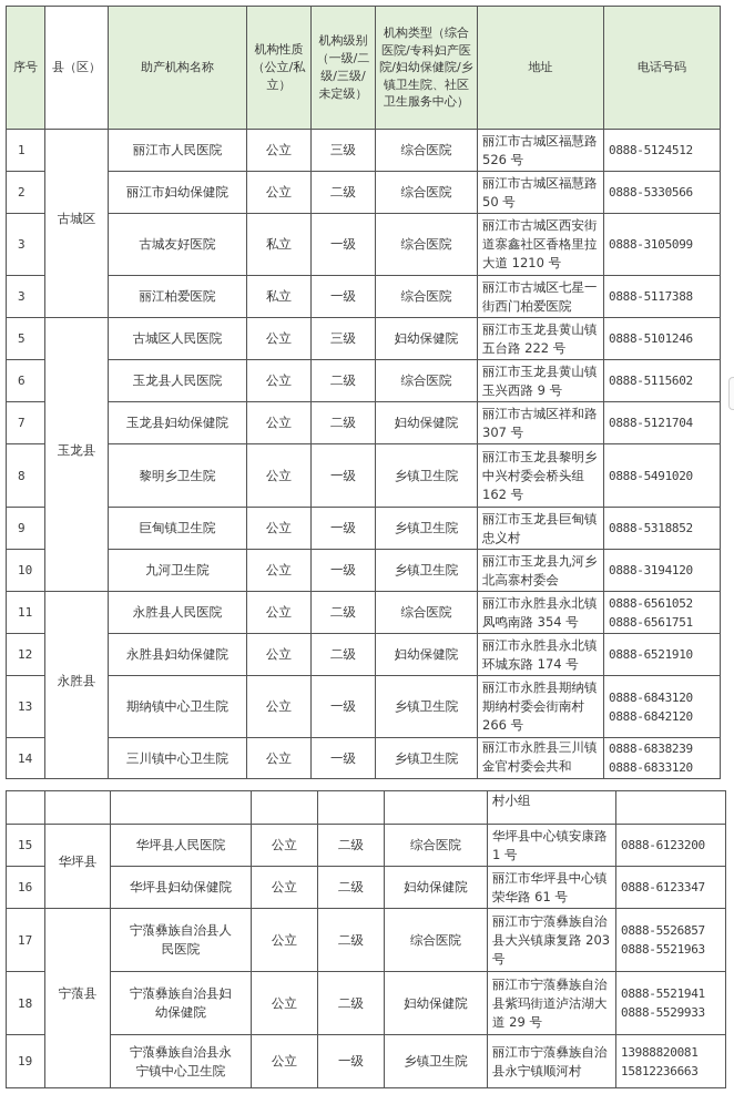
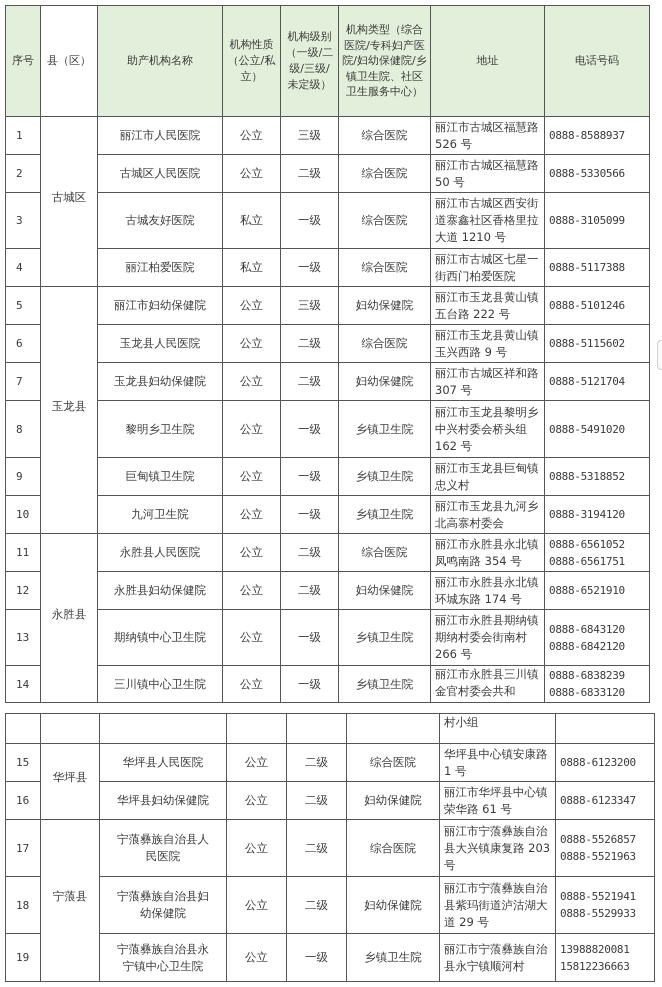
  序号	县（区）	助产机构名称	机构性质（公立/私立）	机构级别（一级/二级/三级/未定级）	机构类型（综合医院/专科妇产医院/妇幼保健院/乡镇卫生院、社区卫生服务中心）	地址	电话号码
- 1	古城区	丽江市人民医院	公立	三级	综合医院	丽江市古城区福慧路 526 号	0888-5124512
+ 1	古城区	丽江市人民医院	公立	三级	综合医院	丽江市古城区福慧路 526 号	0888-8588937
- 2	丽江市妇幼保健院	公立	二级	综合医院	丽江市古城区福慧路 50 号	0888-5330566
+ 2	古城区人民医院	公立	二级	综合医院	丽江市古城区福慧路 50 号	0888-5330566
  3	古城友好医院	私立	一级	综合医院	丽江市古城区西安街道寨鑫社区香格里拉大道 1210 号	0888-3105099
- 3	丽江柏爱医院	私立	一级	综合医院	丽江市古城区七星一街西门柏爱医院	0888-5117388
+ 4	丽江柏爱医院	私立	一级	综合医院	丽江市古城区七星一街西门柏爱医院	0888-5117388
- 5	玉龙县	古城区人民医院	公立	三级	妇幼保健院	丽江市玉龙县黄山镇五台路 222 号	0888-5101246
+ 5	玉龙县	丽江市妇幼保健院	公立	三级	妇幼保健院	丽江市玉龙县黄山镇五台路 222 号	0888-5101246
  6	玉龙县人民医院	公立	二级	综合医院	丽江市玉龙县黄山镇玉兴西路 9 号	0888-5115602
  7	玉龙县妇幼保健院	公立	二级	妇幼保健院	丽江市古城区祥和路 307 号	0888-5121704
  8	黎明乡卫生院	公立	一级	乡镇卫生院	丽江市玉龙县黎明乡中兴村委会桥头组 162 号	0888-5491020
  9	巨甸镇卫生院	公立	一级	乡镇卫生院	丽江市玉龙县巨甸镇忠义村	0888-5318852
  10	九河卫生院	公立	一级	乡镇卫生院	丽江市玉龙县九河乡北高寨村委会	0888-3194120
  11	永胜县	永胜县人民医院	公立	二级	综合医院	丽江市永胜县永北镇凤鸣南路 354 号	0888-65610520888-6561751
  12	永胜县妇幼保健院	公立	二级	妇幼保健院	丽江市永胜县永北镇环城东路 174 号	0888-6521910
  13	期纳镇中心卫生院	公立	一级	乡镇卫生院	丽江市永胜县期纳镇期纳村委会街南村 266 号	0888-68431200888-6842120
  14	三川镇中心卫生院	公立	一级	乡镇卫生院	丽江市永胜县三川镇金官村委会共和	0888-68382390888-6833120
  						村小组
  15	华坪县	华坪县人民医院	公立	二级	综合医院	华坪县中心镇安康路 1 号	0888-6123200
  16	华坪县妇幼保健院	公立	二级	妇幼保健院	丽江市华坪县中心镇荣华路 61 号	0888-6123347
  17	宁蒗县	宁蒗彝族自治县人民医院	公立	二级	综合医院	丽江市宁蒗彝族自治县大兴镇康复路 203 号	0888-55268570888-5521963
  18	宁蒗彝族自治县妇幼保健院	公立	二级	妇幼保健院	丽江市宁蒗彝族自治县紫玛街道泸沽湖大道 29 号	0888-55219410888-5529933
  19	宁蒗彝族自治县永宁镇中心卫生院	公立	一级	乡镇卫生院	丽江市宁蒗彝族自治县永宁镇顺河村	1398882008115812236663
